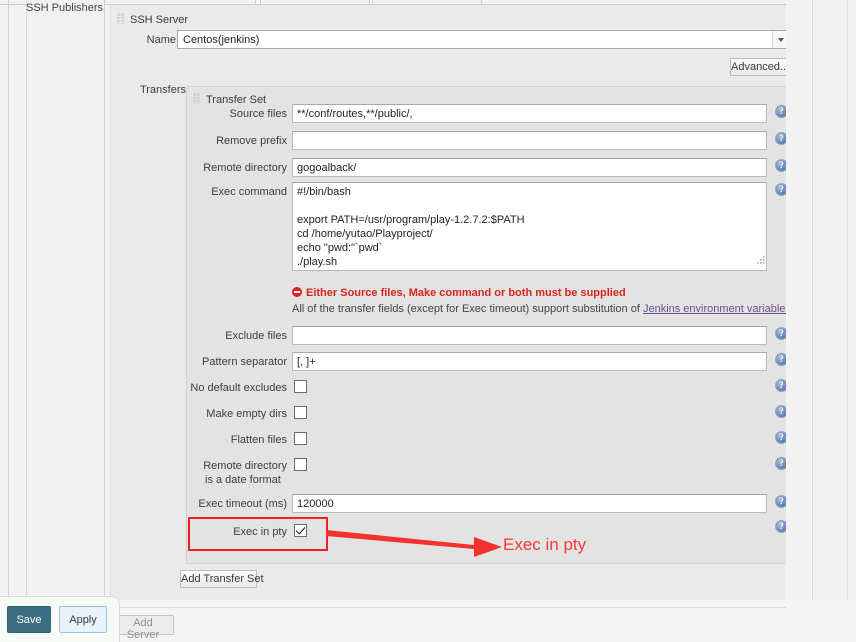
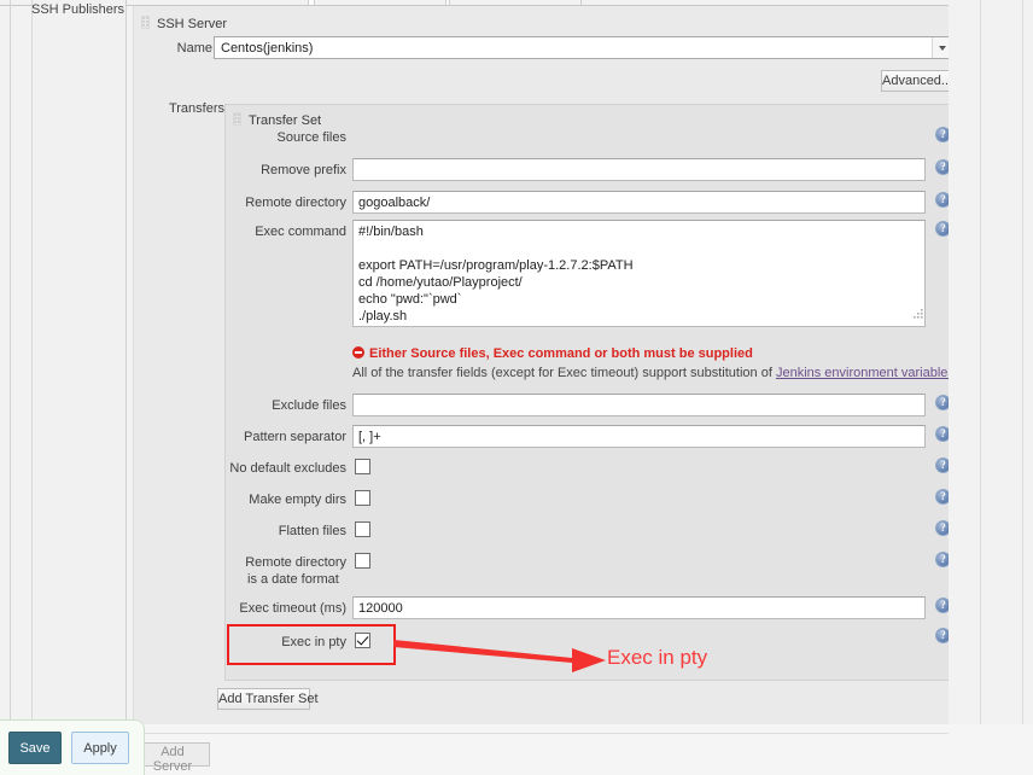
  SSH Publishers
  SSH Server
  Name
  Centos(jenkins)
  Advanced..
  Transfers
  Transfer Set
  Source files
- **/conf/routes,**/public/,
  ?
  Remove prefix
  ?
  Remote directory
  gogoalback/
  ?
  Exec command
  #!/bin/bash
  export PATH=/usr/program/play-1.2.7.2:$PATH
  cd /home/yutao/Playproject/
  echo "pwd:"`pwd`
  ./play.sh
  ?
- Either Source files, Make command or both must be supplied
+ Either Source files, Exec command or both must be supplied
  All of the transfer fields (except for Exec timeout) support substitution of Jenkins environment variable
  Exclude files
  ?
  Pattern separator
  [, ]+
  ?
  No default excludes
  ?
  Make empty dirs
  ?
  Flatten files
  ?
  Remote directory
  is a date format
  ?
  Exec timeout (ms)
  120000
  ?
  Exec in pty
  ?
  Add Transfer Set
  Exec in pty
  Add Server
  Save
  Apply
